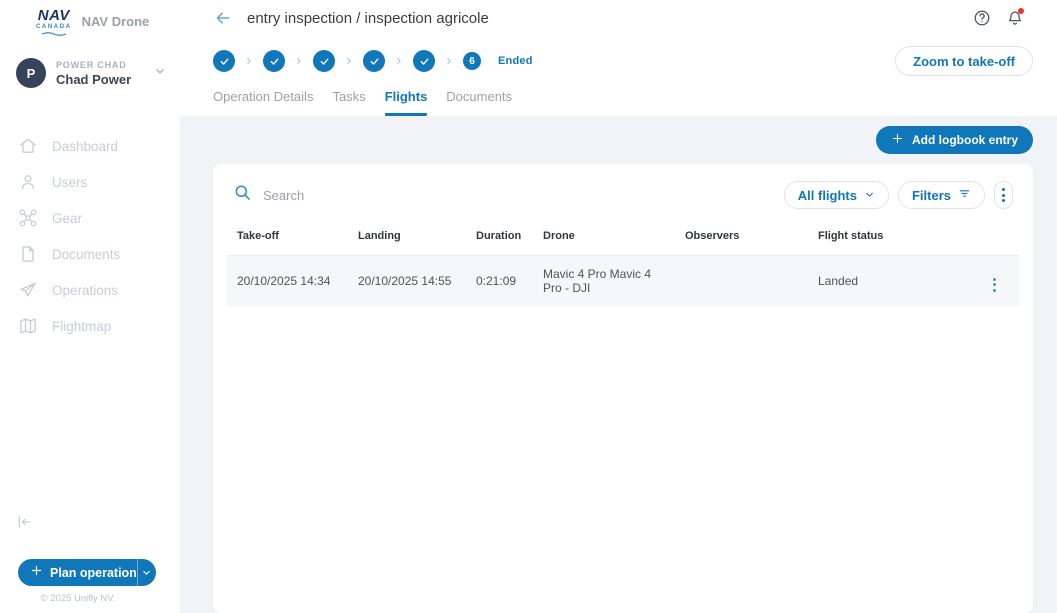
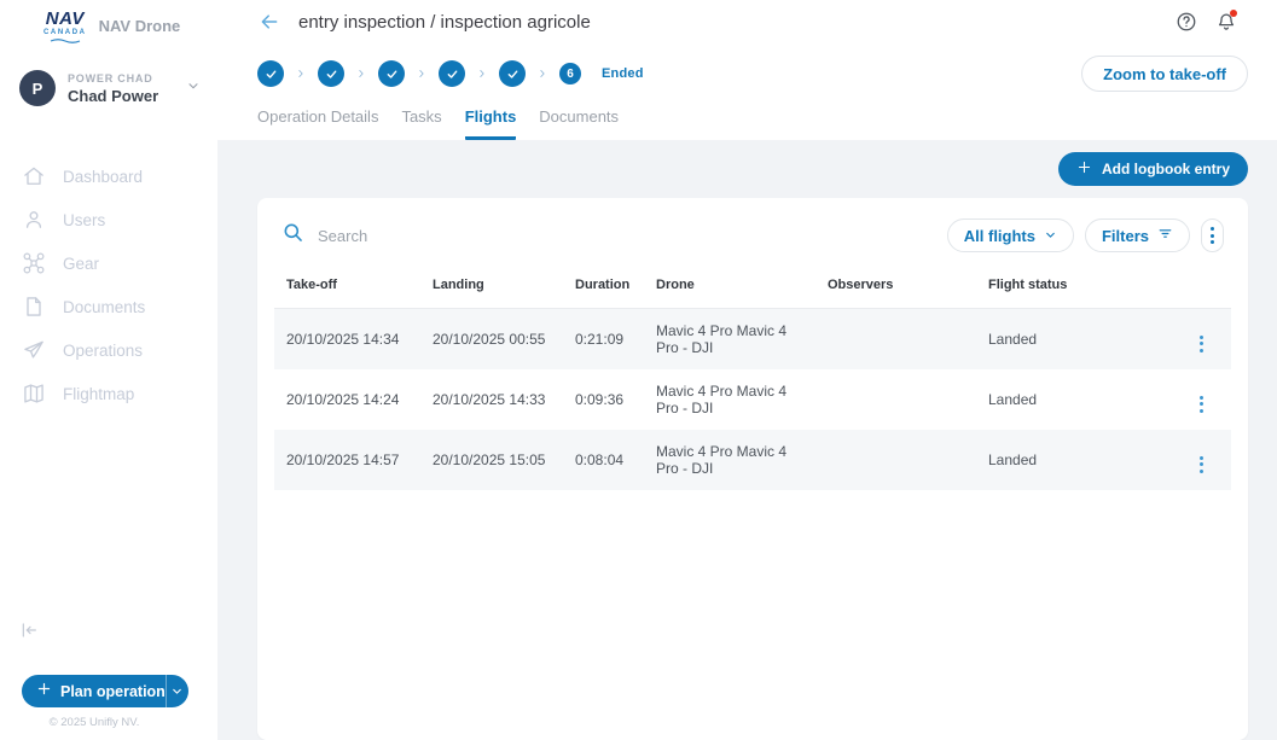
  NAV
  NAV Drone
  P
  POWER CHAD
  Chad Power
  Dashboard
  Users
  Gear
  Documents
  Operations
  Flightmap
  Plan operation
  © 2025 Unifly NV.
  entry inspection / inspection agricole
  6
  Ended
  Zoom to take-off
  Operation Details
  Tasks
  Flights
  Documents
  Add logbook entry
  Search
  All flights
  Filters
  Take-off	Landing	Duration	Drone	Observers	Flight status
- 20/10/2025 14:34	20/10/2025 14:55	0:21:09	Mavic 4 Pro Mavic 4 Pro - DJI		Landed
+ 20/10/2025 14:34	20/10/2025 00:55	0:21:09	Mavic 4 Pro Mavic 4 Pro - DJI		Landed
+ 20/10/2025 14:24	20/10/2025 14:33	0:09:36	Mavic 4 Pro Mavic 4 Pro - DJI		Landed
+ 20/10/2025 14:57	20/10/2025 15:05	0:08:04	Mavic 4 Pro Mavic 4 Pro - DJI		Landed
